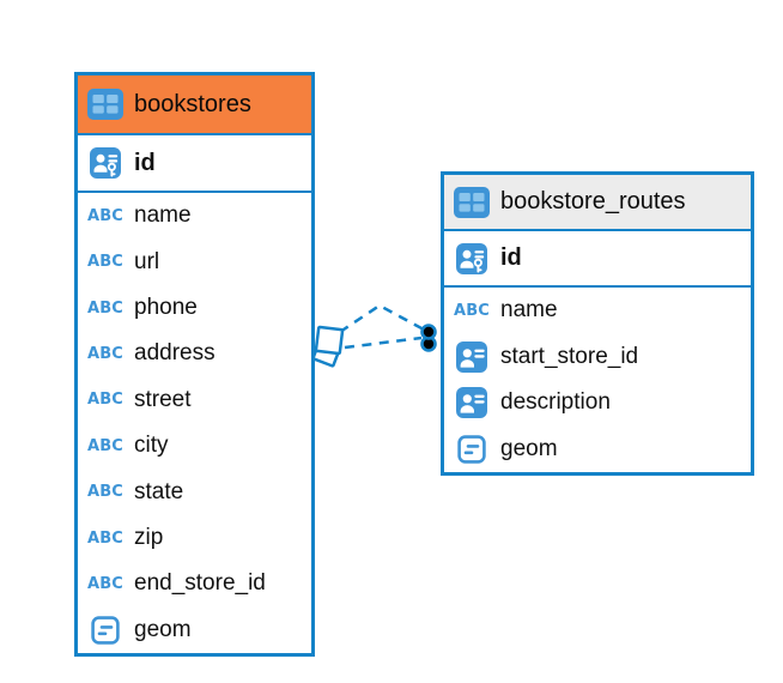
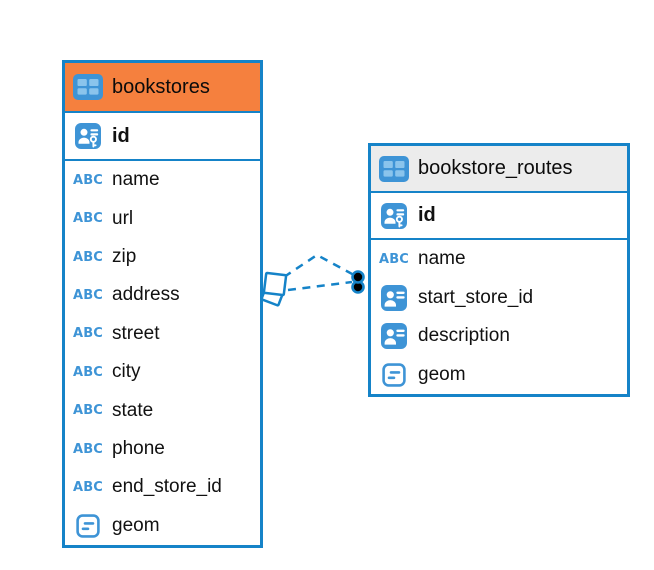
  bookstores
  id
  ABC
  name
  ABC
  url
  ABC
- phone
+ zip
  ABC
  address
  ABC
  street
  ABC
  city
  ABC
  state
  ABC
- zip
+ phone
  ABC
  end_store_id
  geom
  bookstore_routes
  id
  ABC
  name
  start_store_id
  description
  geom
